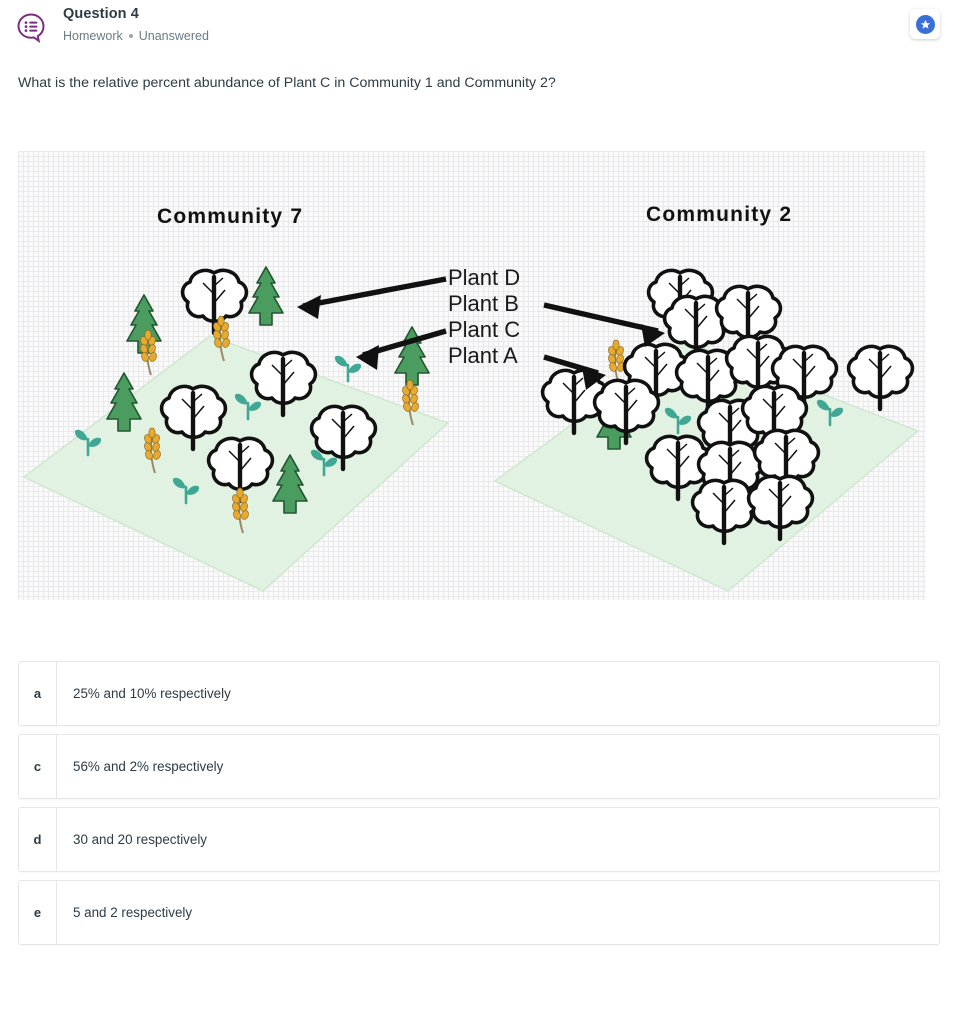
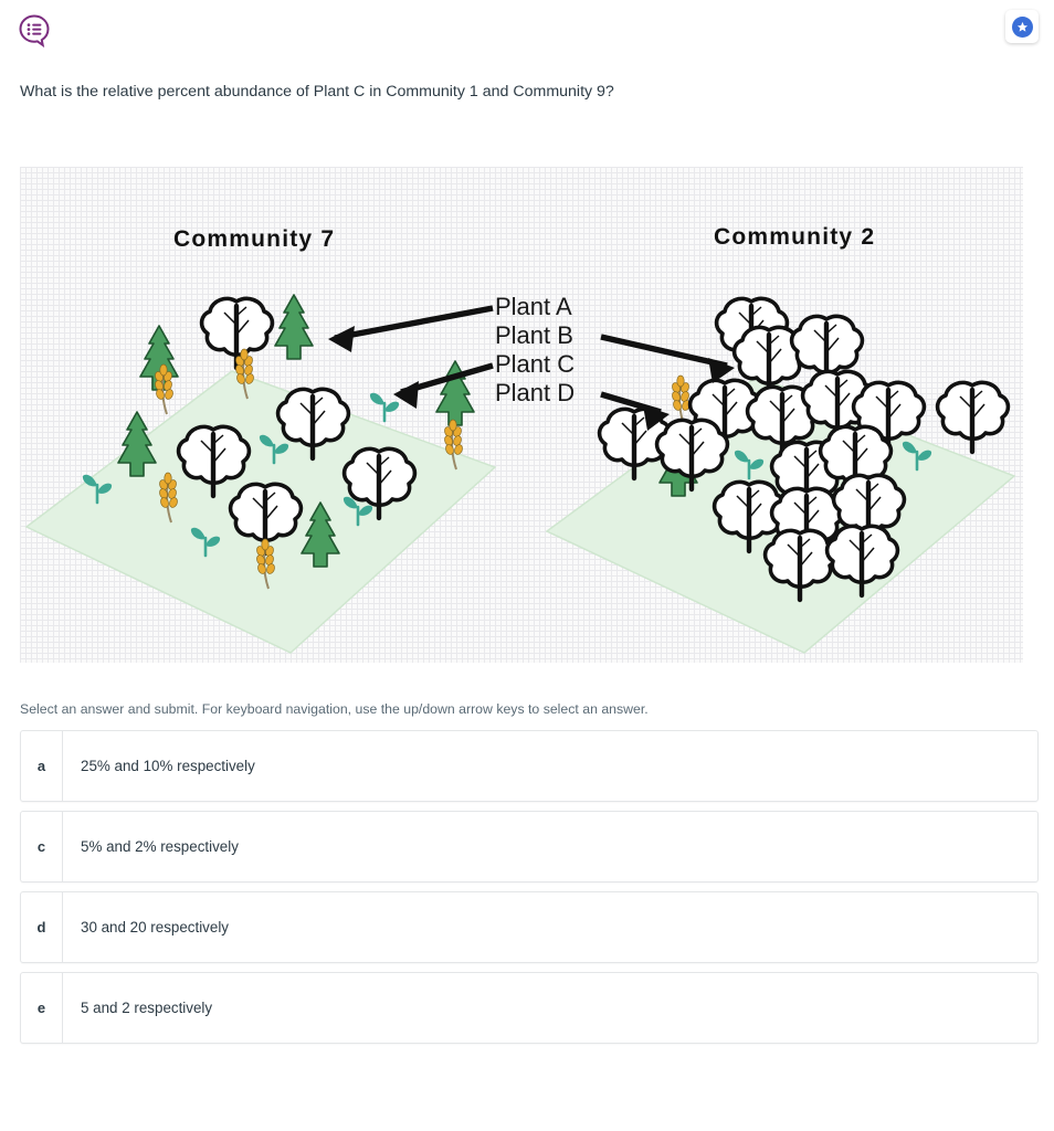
- Question 4
- Homework
- Unanswered
- What is the relative percent abundance of Plant C in Community 1 and Community 2?
+ What is the relative percent abundance of Plant C in Community 1 and Community 9?
  Community 7
  Community 2
- Plant D
+ Plant A
  Plant B
  Plant C
- Plant A
+ Plant D
+ Select an answer and submit. For keyboard navigation, use the up/down arrow keys to select an answer.
  a
  25% and 10% respectively
  c
- 56% and 2% respectively
+ 5% and 2% respectively
  d
  30 and 20 respectively
  e
  5 and 2 respectively
